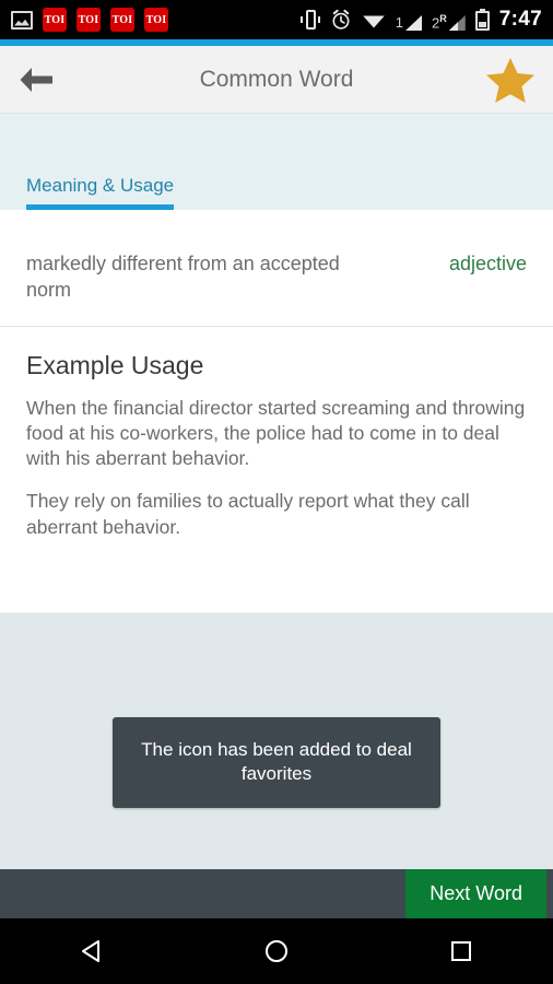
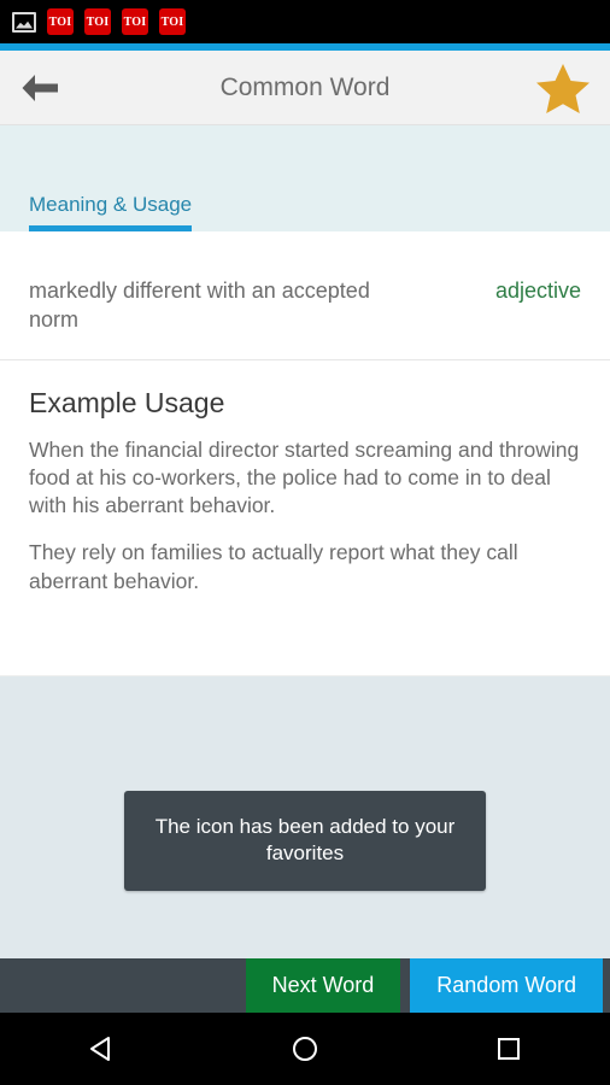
  TOI
  TOI
  TOI
  TOI
- 1
- 2R
- 7:47
  Common Word
  Meaning & Usage
- markedly different from an accepted norm
+ markedly different with an accepted norm
  adjective
  Example Usage
  When the financial director started screaming and throwing food at his co-workers, the police had to come in to deal with his aberrant behavior.
  They rely on families to actually report what they call aberrant behavior.
- The icon has been added to deal favorites
+ The icon has been added to your favorites
  Next Word
+ Random Word
